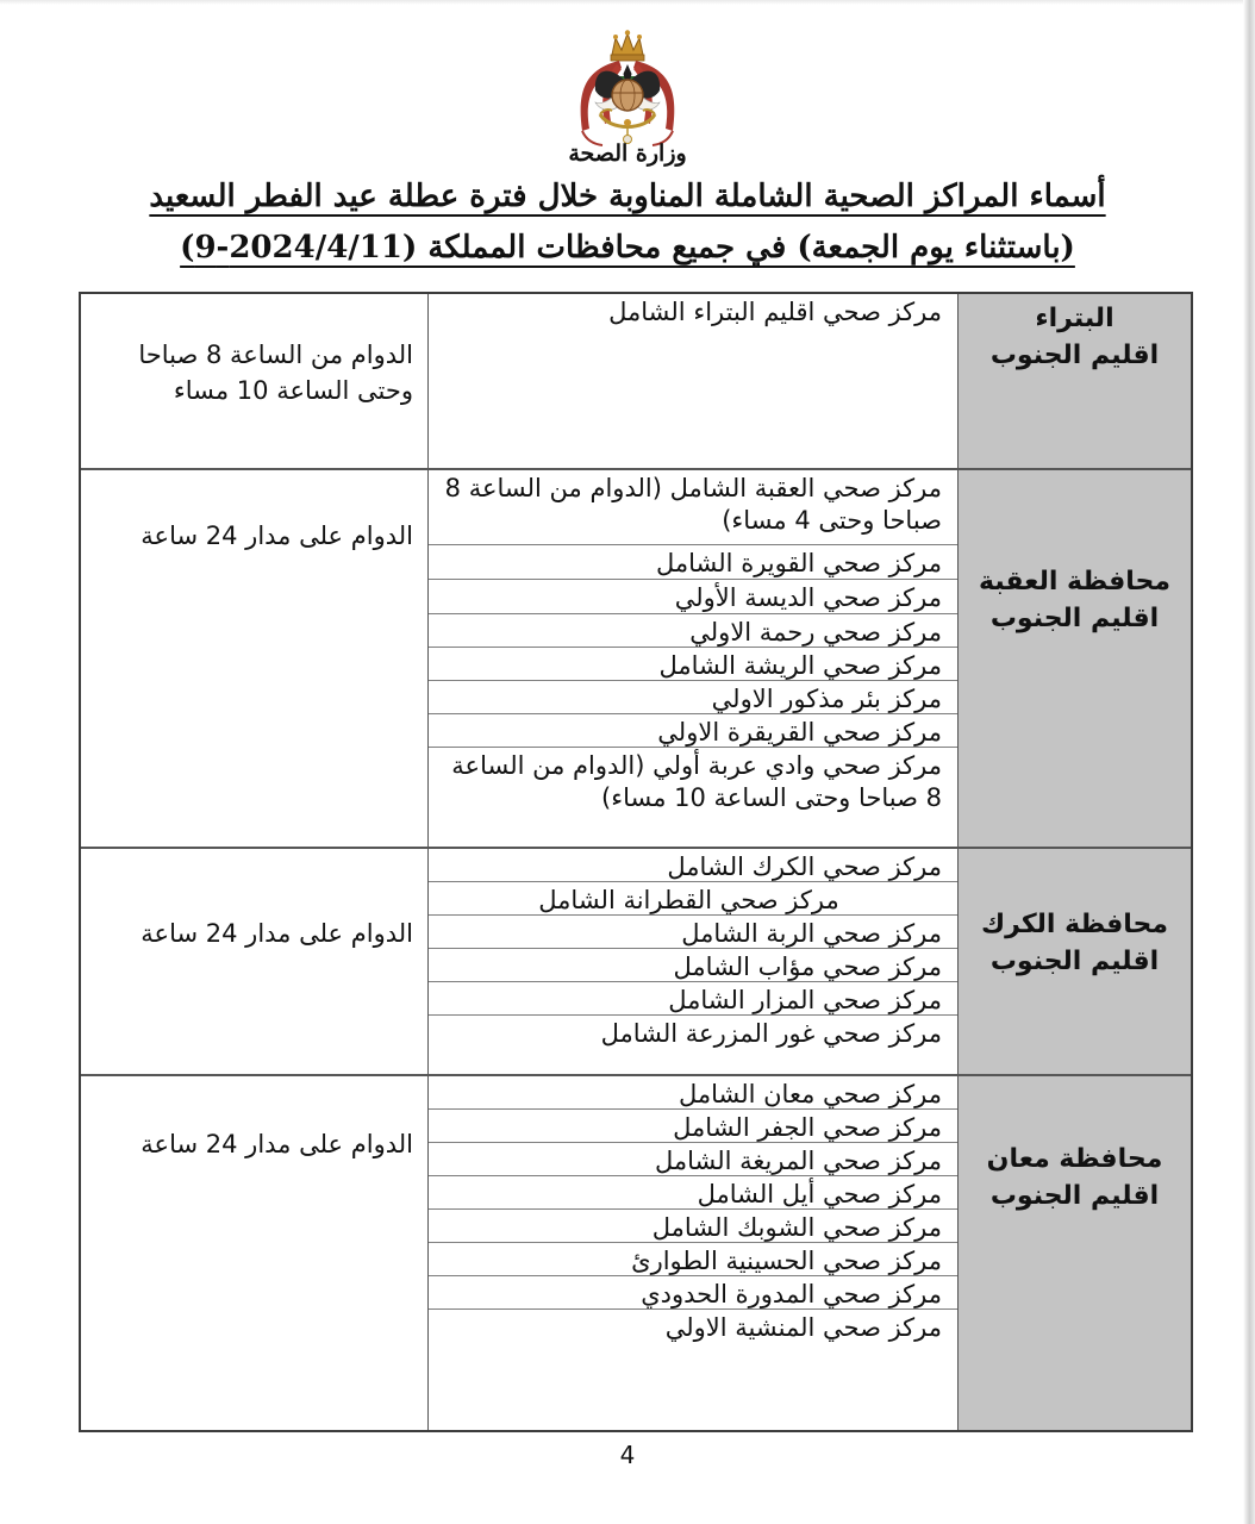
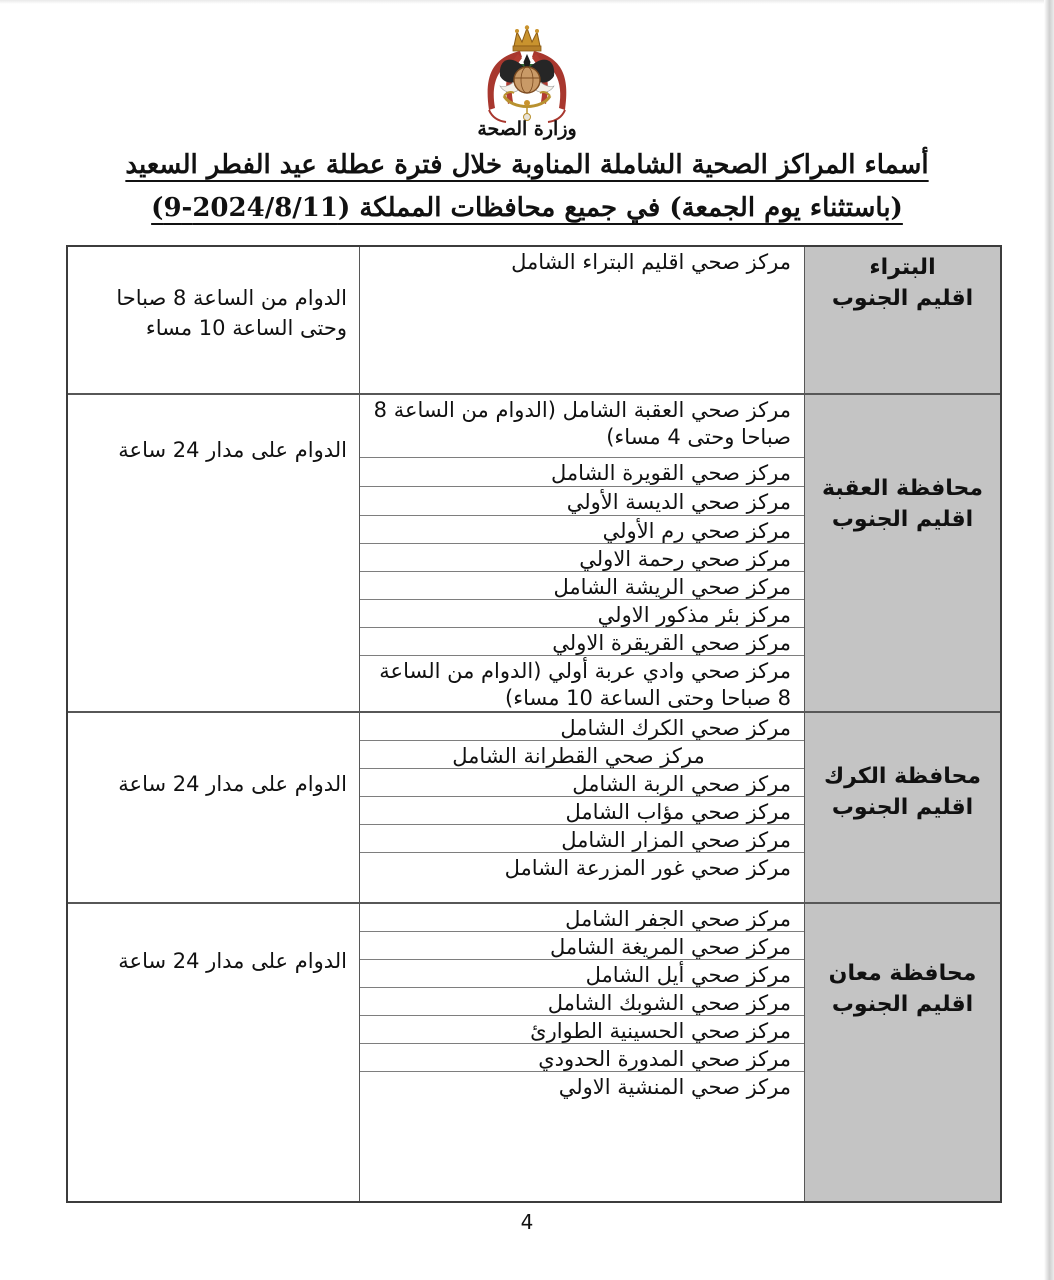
  وزارة الصحة
  أسماء المراكز الصحية الشاملة المناوبة خلال فترة عطلة عيد الفطر السعيد
- (باستثناء يوم الجمعة) في جميع محافظات المملكة (2024/4/11-9)
+ (باستثناء يوم الجمعة) في جميع محافظات المملكة (2024/8/11-9)
  البتراء
  اقليم الجنوب
  مركز صحي اقليم البتراء الشامل
  الدوام من الساعة 8 صباحا وحتى الساعة 10 مساء
  محافظة العقبة
  اقليم الجنوب
  مركز صحي العقبة الشامل (الدوام من الساعة 8 صباحا وحتى 4 مساء)
  مركز صحي القويرة الشامل
  مركز صحي الديسة الأولي
+ مركز صحي رم الأولي
  مركز صحي رحمة الاولي
  مركز صحي الريشة الشامل
  مركز بئر مذكور الاولي
  مركز صحي القريقرة الاولي
  مركز صحي وادي عربة أولي (الدوام من الساعة 8 صباحا وحتى الساعة 10 مساء)
  الدوام على مدار 24 ساعة
  محافظة الكرك
  اقليم الجنوب
  مركز صحي الكرك الشامل
  مركز صحي القطرانة الشامل
  مركز صحي الربة الشامل
  مركز صحي مؤاب الشامل
  مركز صحي المزار الشامل
  مركز صحي غور المزرعة الشامل
  الدوام على مدار 24 ساعة
  محافظة معان
  اقليم الجنوب
- مركز صحي معان الشامل
  مركز صحي الجفر الشامل
  مركز صحي المريغة الشامل
  مركز صحي أيل الشامل
  مركز صحي الشوبك الشامل
  مركز صحي الحسينية الطوارئ
  مركز صحي المدورة الحدودي
  مركز صحي المنشية الاولي
  الدوام على مدار 24 ساعة
  4
